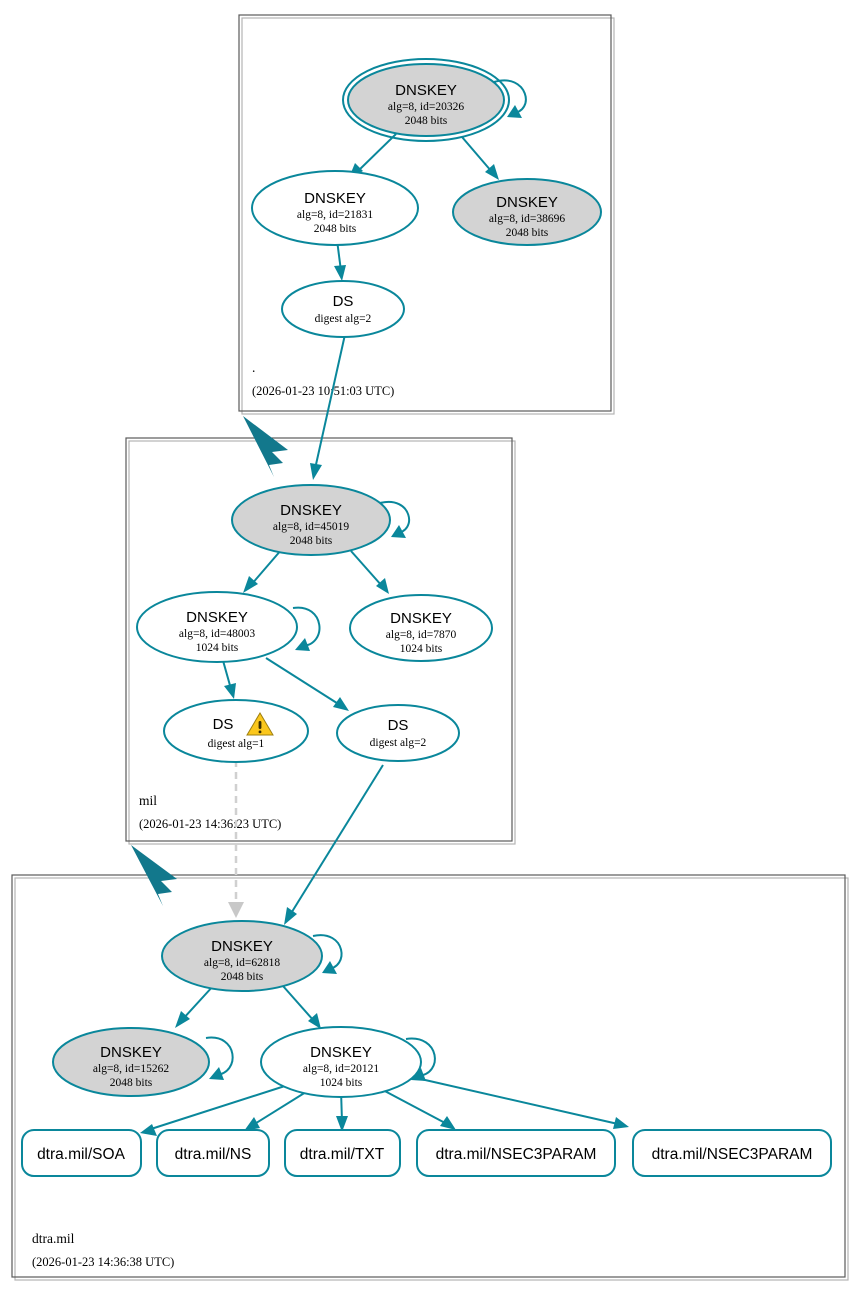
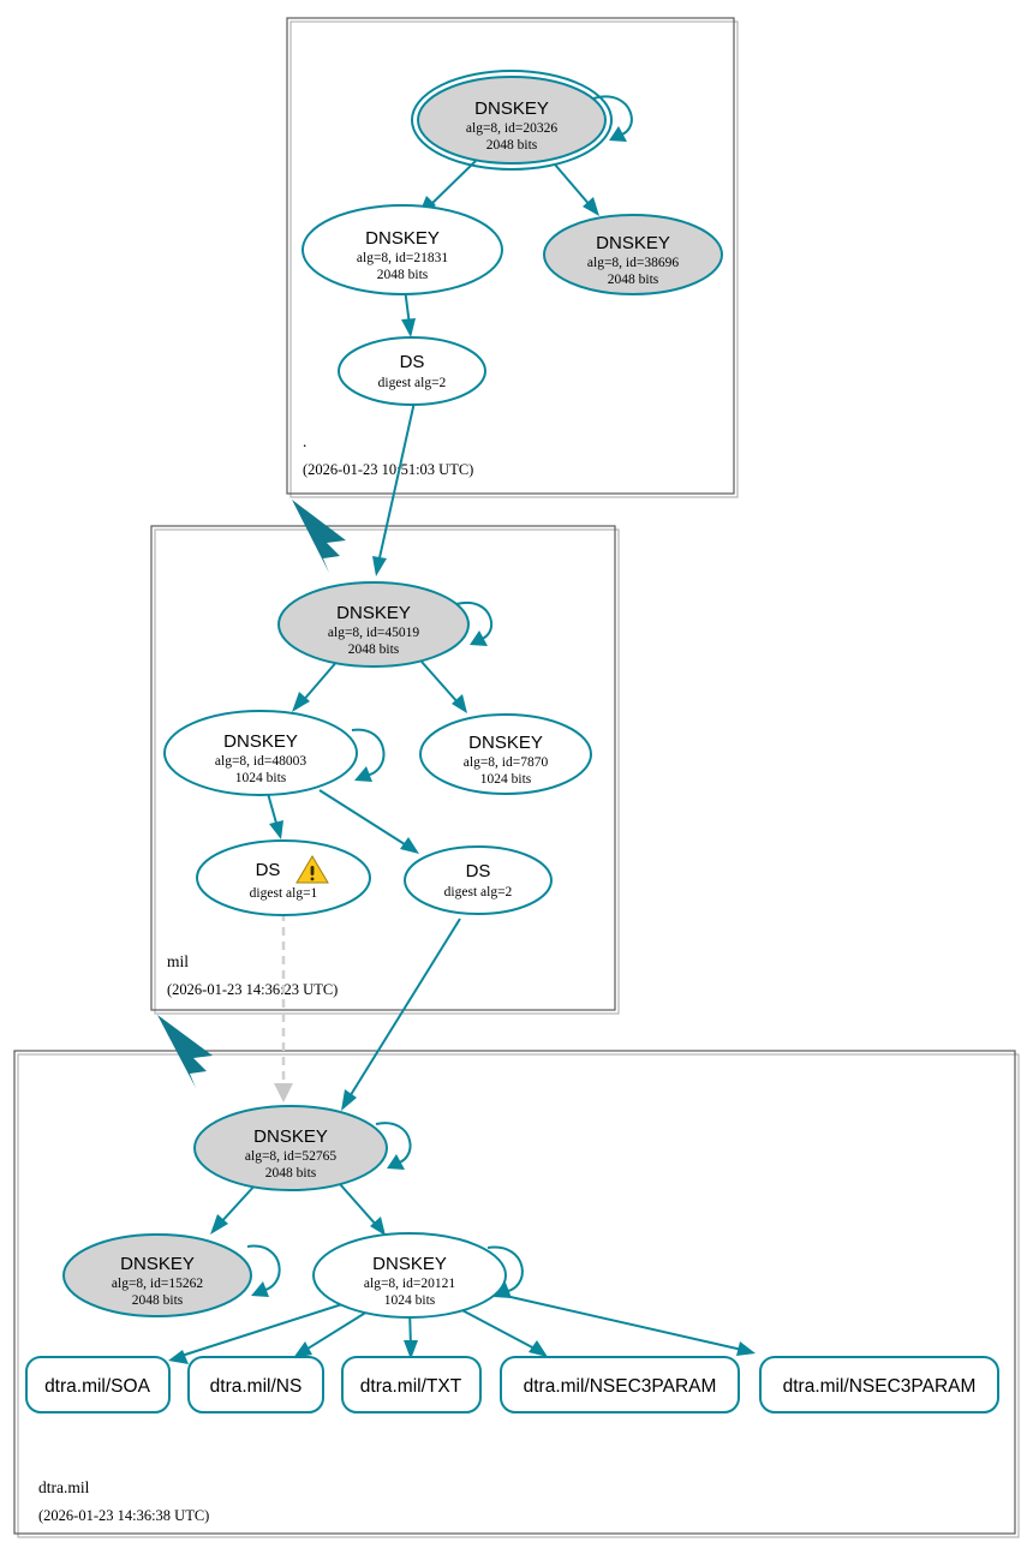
  .
  (2026-01-23 1051:03 UTC)
  mil
  (2026-01-23 14:3623 UTC)
  dtra.mil
  (2026-01-23 14:36:38 UTC)
  DNSKEY
  alg=8, id=20326
  2048 bits
  DNSKEY
  alg=8, id=21831
  2048 bits
  DNSKEY
  alg=8, id=38696
  2048 bits
  DS
  digest alg=2
  DNSKEY
  alg=8, id=45019
  2048 bits
  DNSKEY
  alg=8, id=48003
  1024 bits
  DNSKEY
  alg=8, id=7870
  1024 bits
  DS
  digest alg=1
  DS
  digest alg=2
  DNSKEY
- alg=8, id=62818
+ alg=8, id=52765
  2048 bits
  DNSKEY
  alg=8, id=15262
  2048 bits
  DNSKEY
  alg=8, id=20121
  1024 bits
  dtra.mil/SOA
  dtra.mil/NS
  dtra.mil/TXT
  dtra.mil/NSEC3PARAM
  dtra.mil/NSEC3PARAM
